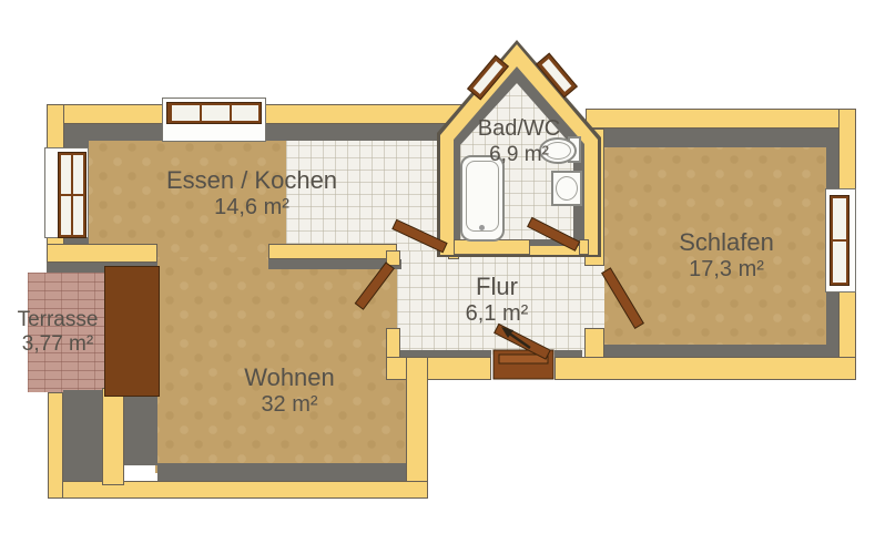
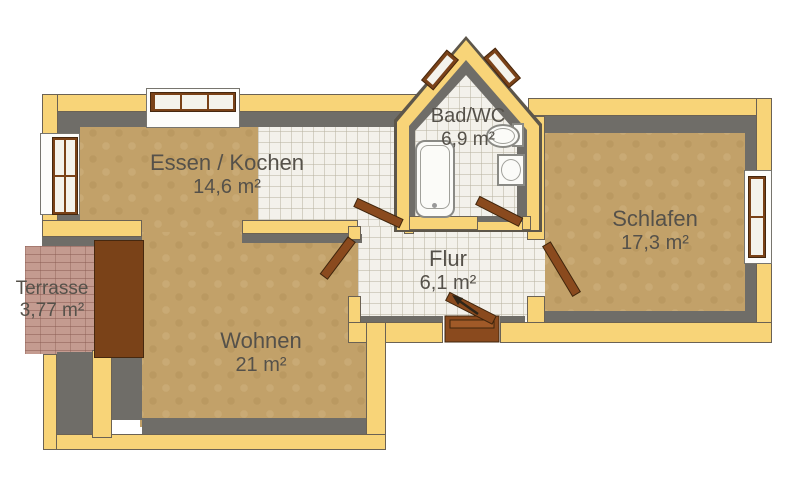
  Essen / Kochen
  14,6 m²
  Bad/WC
  6,9 m²
  Schlafen
  17,3 m²
  Flur
  6,1 m²
  Wohnen
- 32 m²
+ 21 m²
  Terrasse
  3,77 m²
